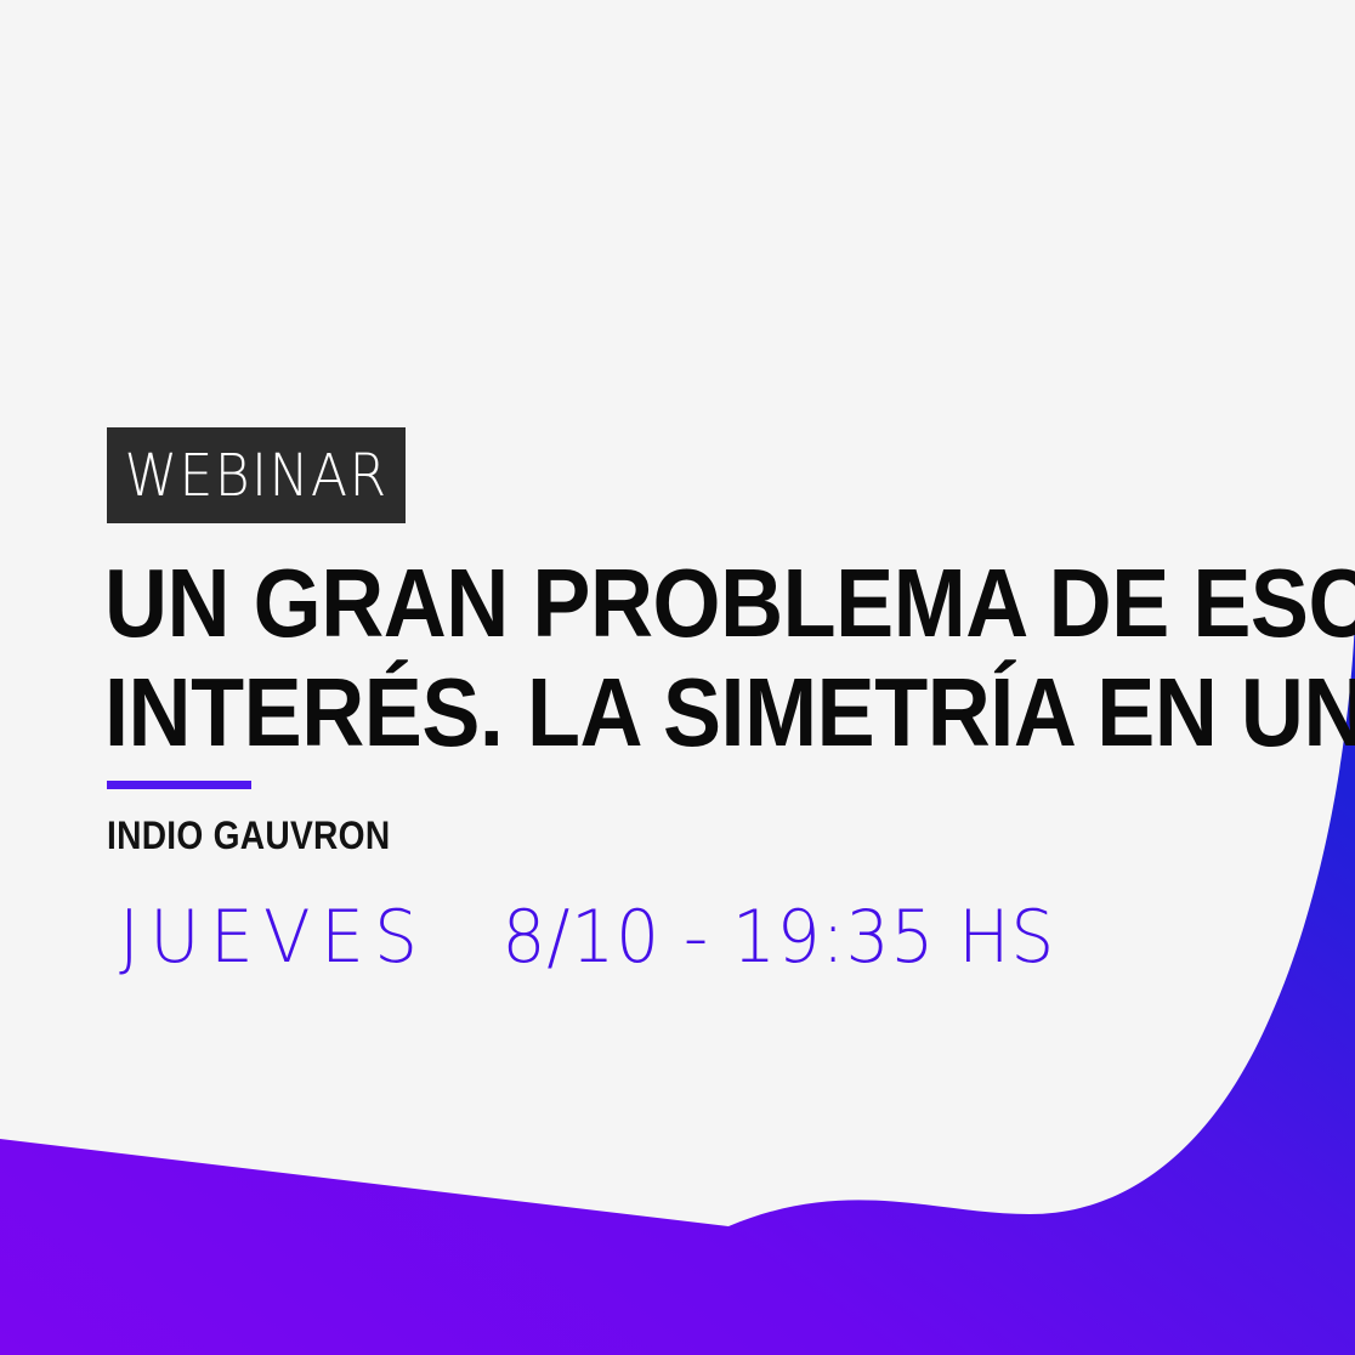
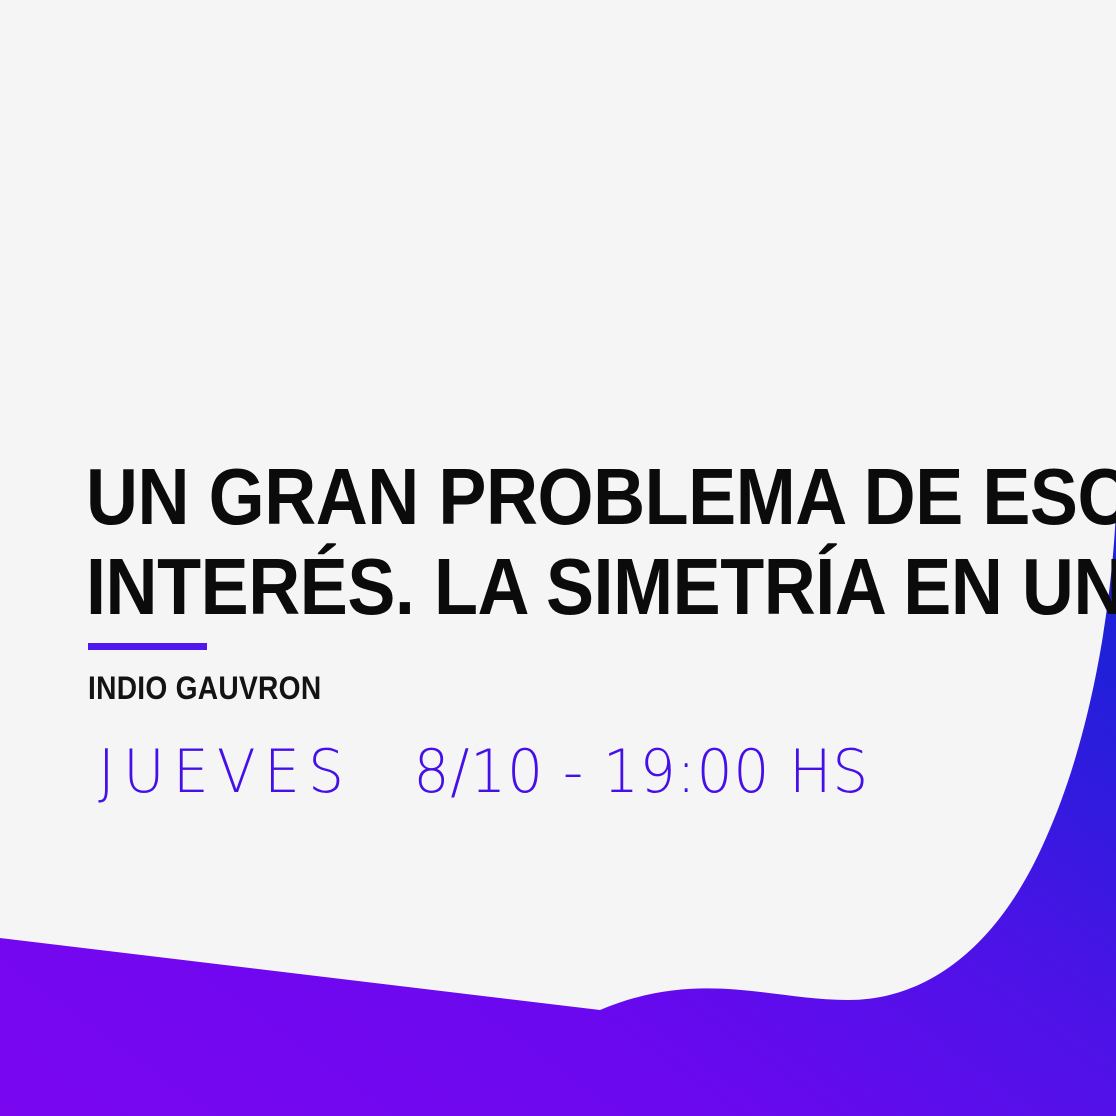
- WEBINAR
  UN GRAN PROBLEMA DE ESC
  INTERÉS. LA SIMETRÍA EN UN
  INDIO GAUVRON
  JUEVES
- 8/10 - 19:35 HS
+ 8/10 - 19:00 HS
